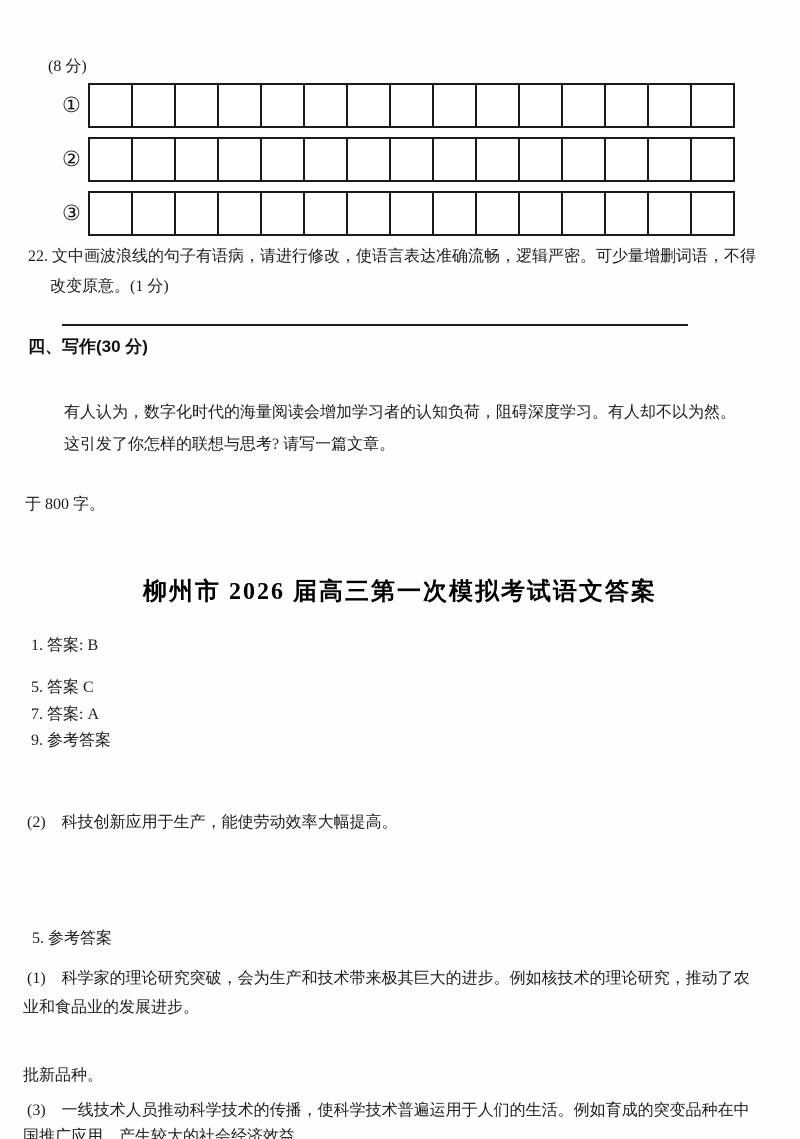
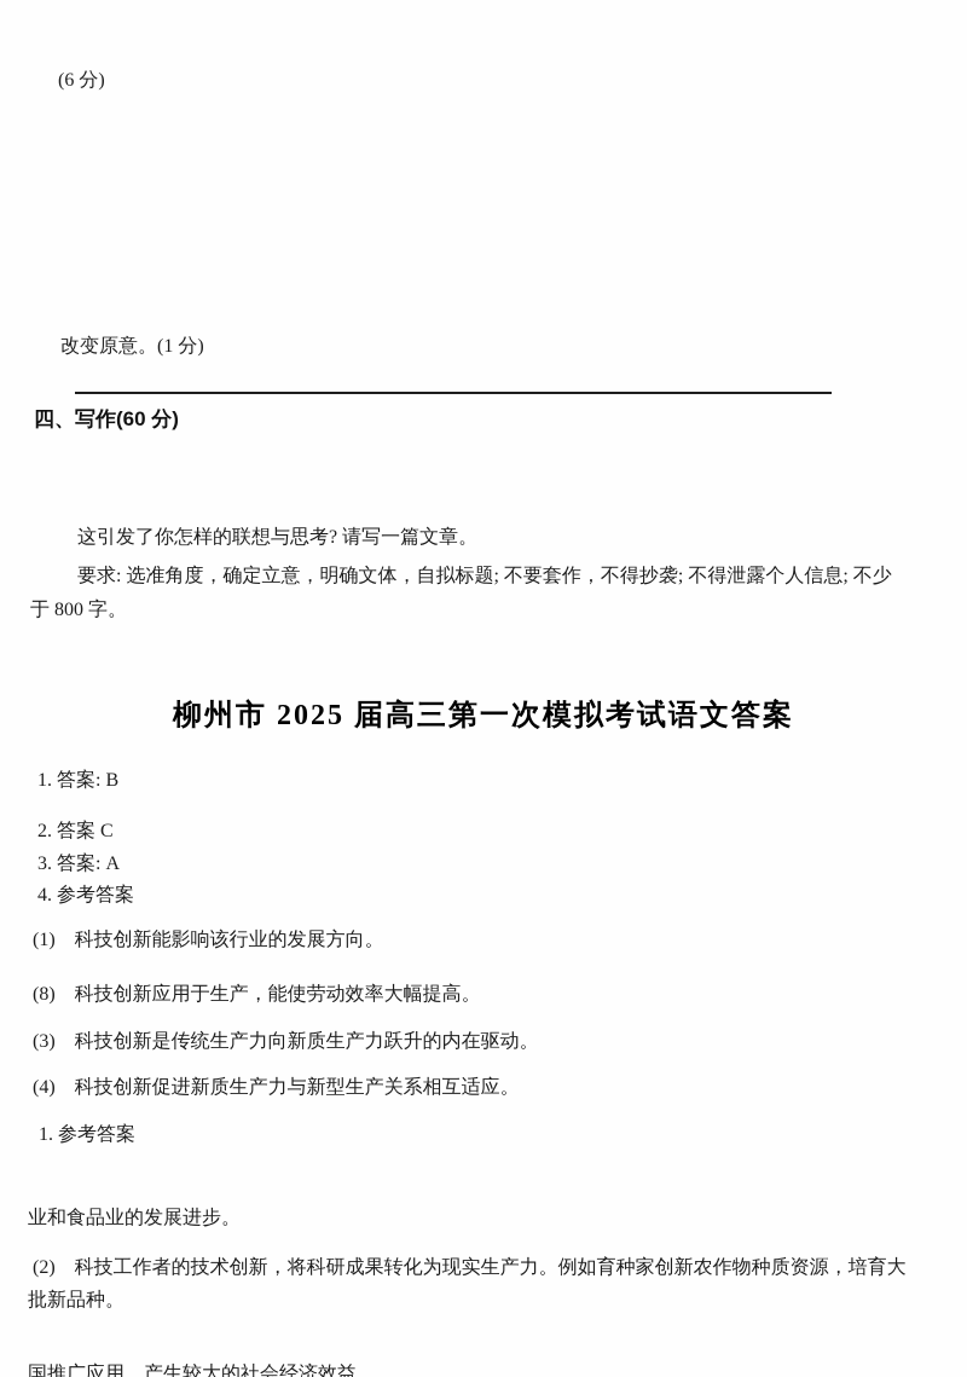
- (8 分)
+ (6 分)
- ①
- ②
- ③
- 22. 文中画波浪线的句子有语病，请进行修改，使语言表达准确流畅，逻辑严密。可少量增删词语，不得
  改变原意。(1 分)
- 四、写作(30 分)
+ 四、写作(60 分)
- 有人认为，数字化时代的海量阅读会增加学习者的认知负荷，阻碍深度学习。有人却不以为然。
  这引发了你怎样的联想与思考? 请写一篇文章。
+ 要求: 选准角度，确定立意，明确文体，自拟标题; 不要套作，不得抄袭; 不得泄露个人信息; 不少
  于 800 字。
- 柳州市 2026 届高三第一次模拟考试语文答案
+ 柳州市 2025 届高三第一次模拟考试语文答案
  1. 答案: B
- 5. 答案 C
+ 2. 答案 C
- 7. 答案: A
+ 3. 答案: A
- 9. 参考答案
+ 4. 参考答案
+ (1) 科技创新能影响该行业的发展方向。
- (2) 科技创新应用于生产，能使劳动效率大幅提高。
+ (8) 科技创新应用于生产，能使劳动效率大幅提高。
+ (3) 科技创新是传统生产力向新质生产力跃升的内在驱动。
+ (4) 科技创新促进新质生产力与新型生产关系相互适应。
- 5. 参考答案
+ 1. 参考答案
- (1) 科学家的理论研究突破，会为生产和技术带来极其巨大的进步。例如核技术的理论研究，推动了农
  业和食品业的发展进步。
+ (2) 科技工作者的技术创新，将科研成果转化为现实生产力。例如育种家创新农作物种质资源，培育大
  批新品种。
- (3) 一线技术人员推动科学技术的传播，使科学技术普遍运用于人们的生活。例如育成的突变品种在中
  国推广应用，产生较大的社会经济效益
